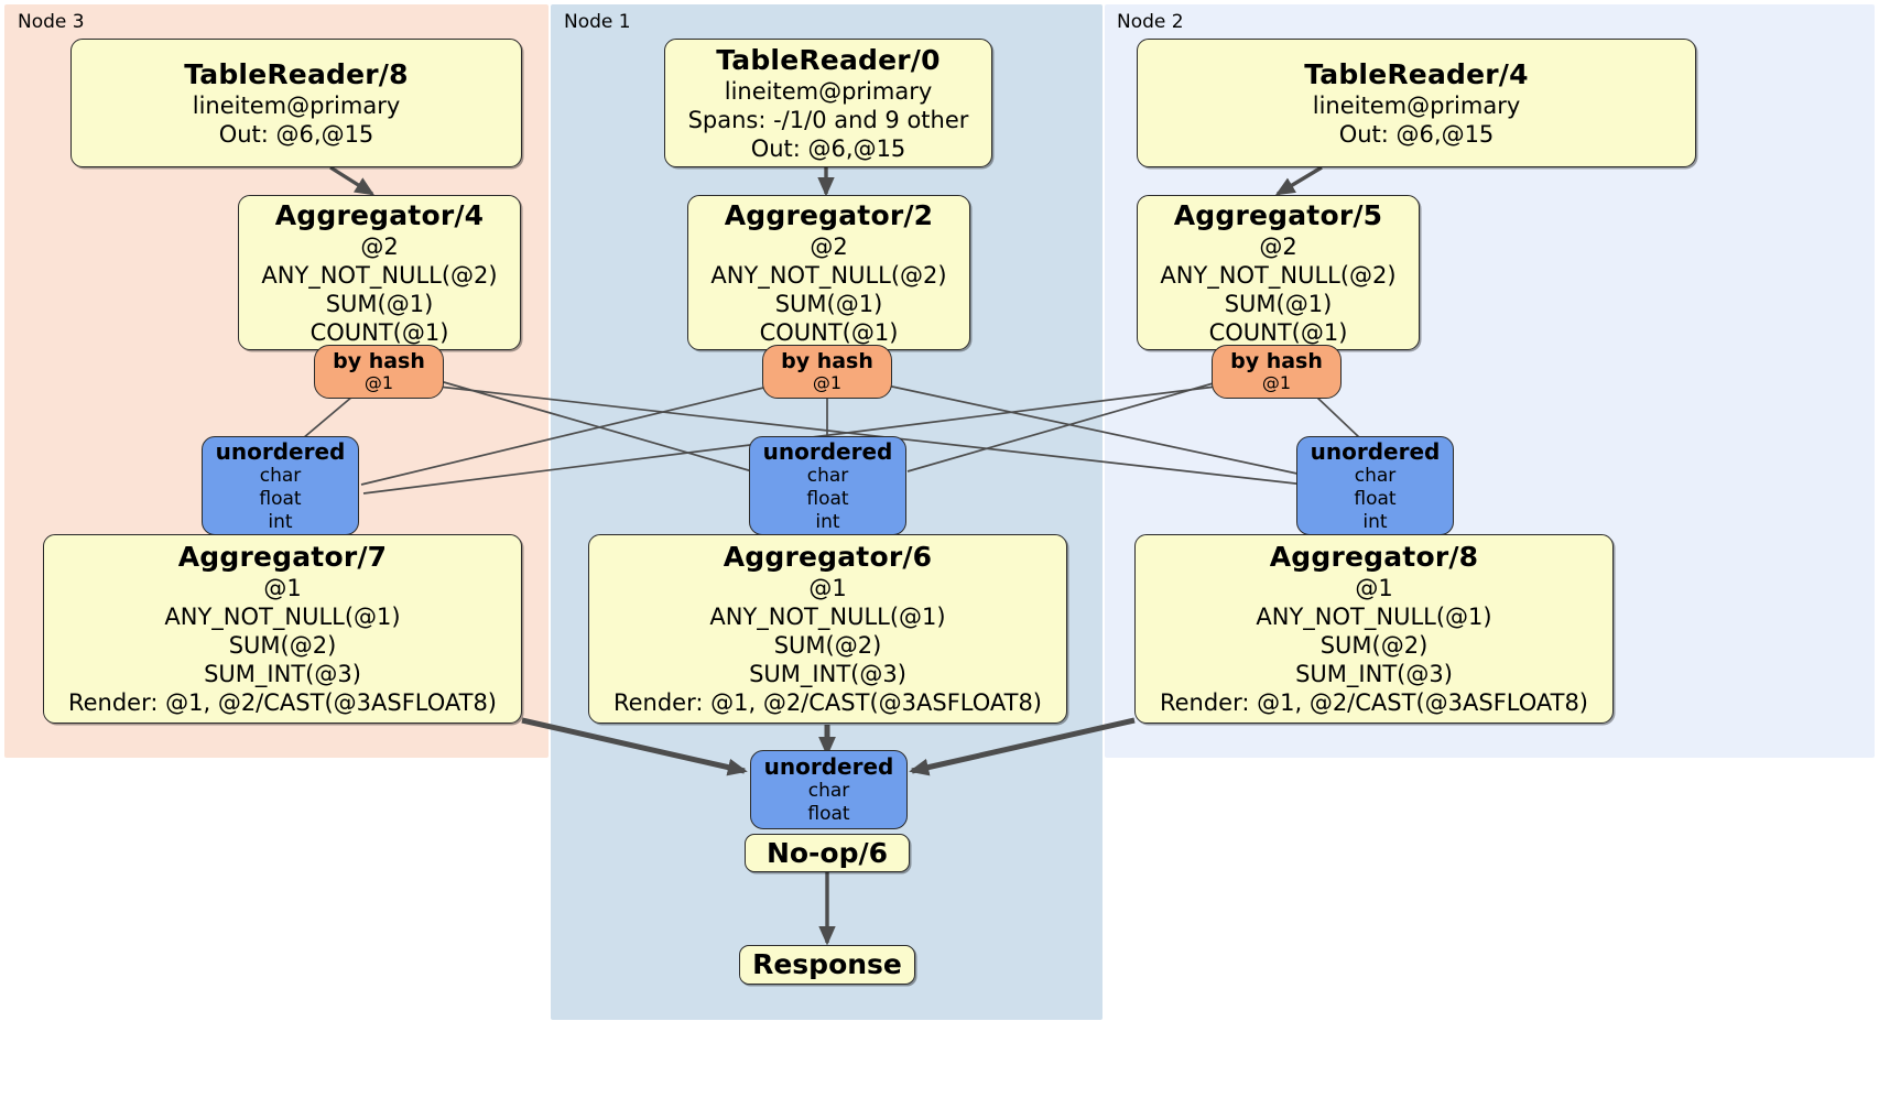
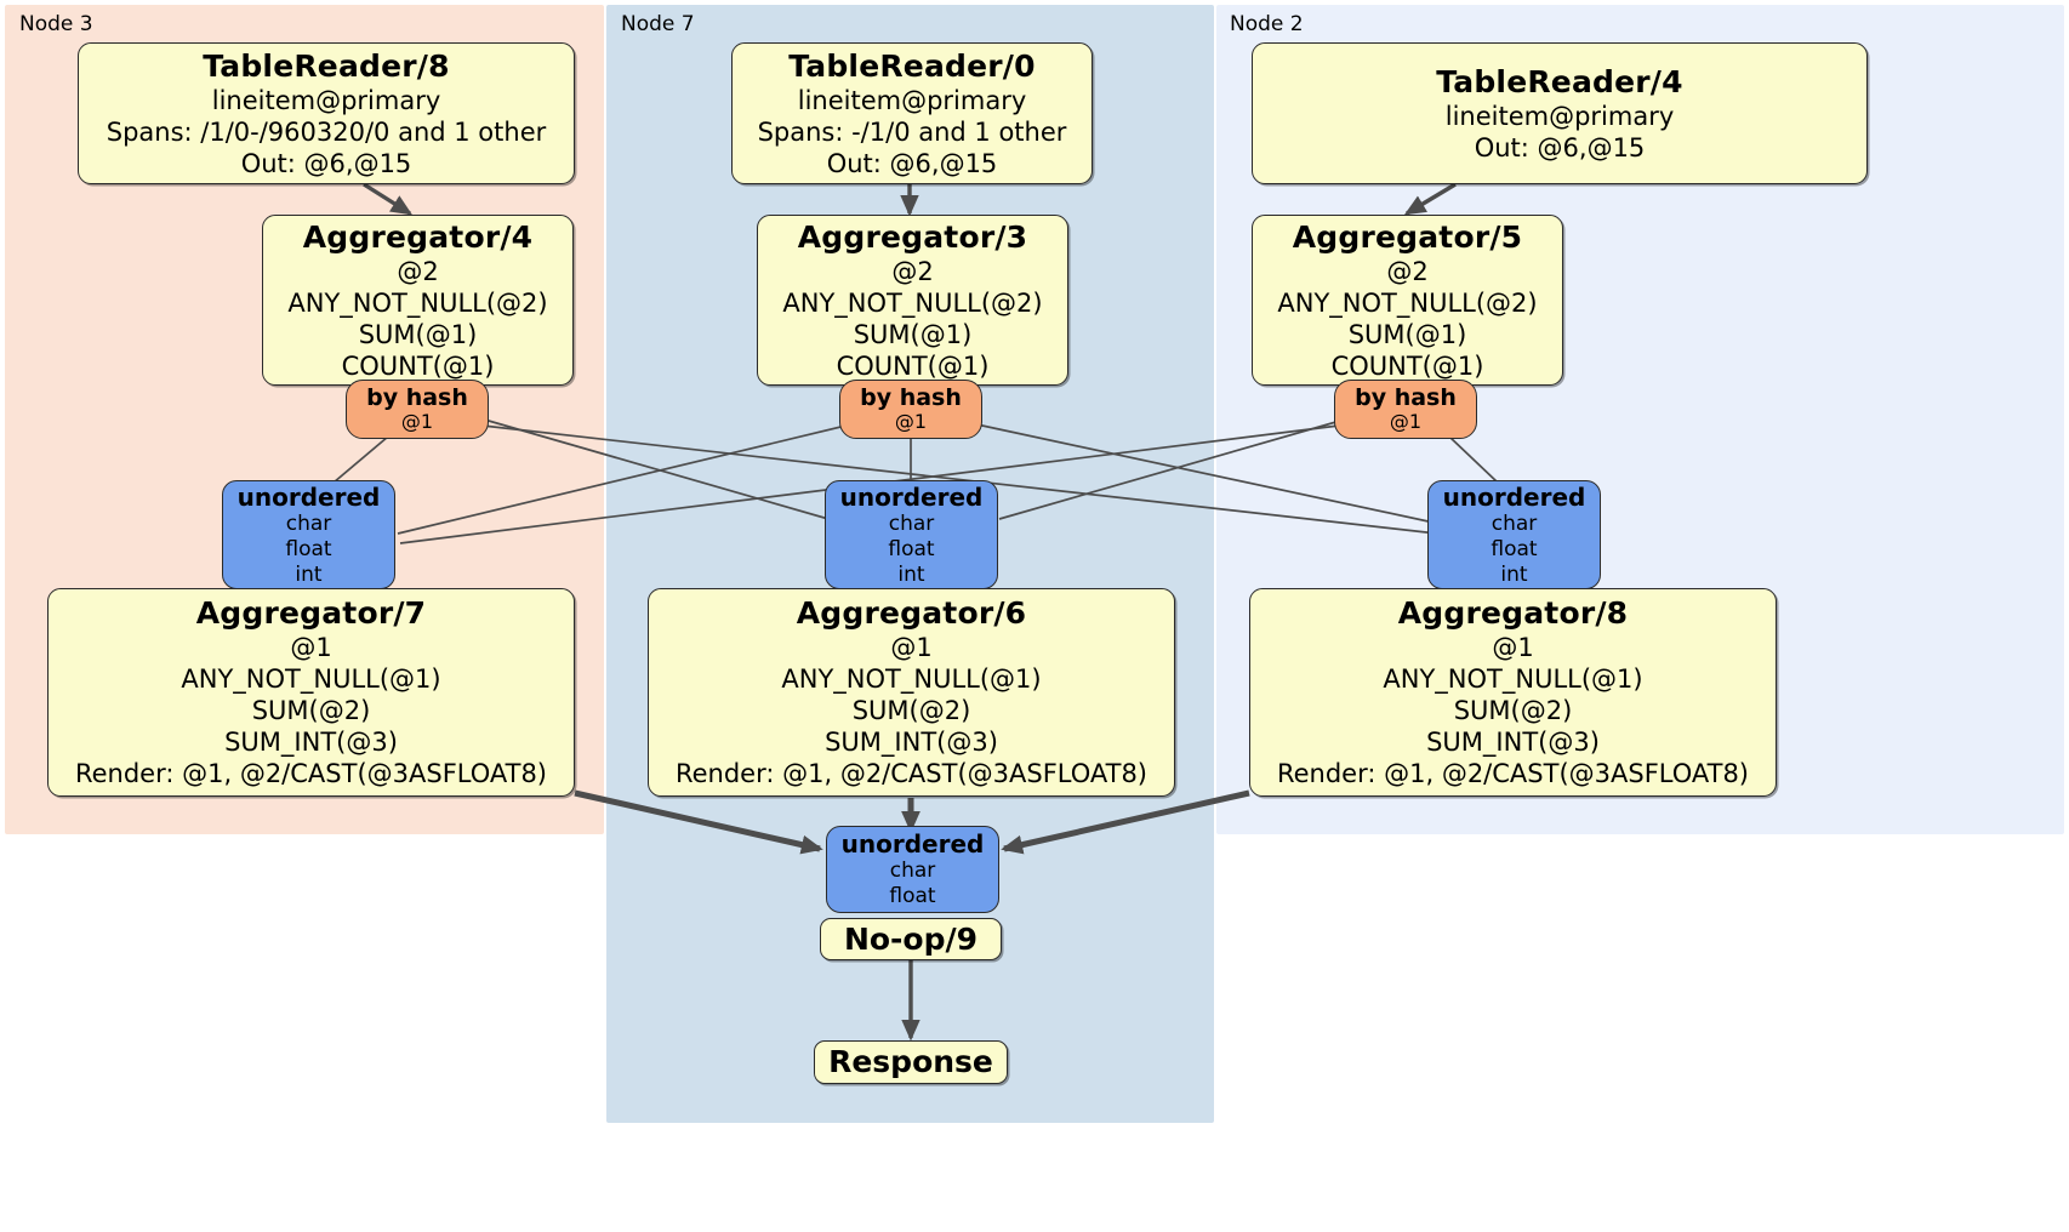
  Node 3
- Node 1
+ Node 7
  Node 2
  TableReader/8
  lineitem@primary
+ Spans: /1/0-/960320/0 and 1 other
  Out: @6,@15
  TableReader/0
  lineitem@primary
- Spans: -/1/0 and 9 other
+ Spans: -/1/0 and 1 other
  Out: @6,@15
  TableReader/4
  lineitem@primary
  Out: @6,@15
  Aggregator/4
  @2
  ANY_NOT_NULL(@2)
  SUM(@1)
  COUNT(@1)
- Aggregator/2
+ Aggregator/3
  @2
  ANY_NOT_NULL(@2)
  SUM(@1)
  COUNT(@1)
  Aggregator/5
  @2
  ANY_NOT_NULL(@2)
  SUM(@1)
  COUNT(@1)
  by hash
  @1
  by hash
  @1
  by hash
  @1
  unordered
  char
  float
  int
  unordered
  char
  float
  int
  unordered
  char
  float
  int
  Aggregator/7
  @1
  ANY_NOT_NULL(@1)
  SUM(@2)
  SUM_INT(@3)
  Render: @1, @2/CAST(@3ASFLOAT8)
  Aggregator/6
  @1
  ANY_NOT_NULL(@1)
  SUM(@2)
  SUM_INT(@3)
  Render: @1, @2/CAST(@3ASFLOAT8)
  Aggregator/8
  @1
  ANY_NOT_NULL(@1)
  SUM(@2)
  SUM_INT(@3)
  Render: @1, @2/CAST(@3ASFLOAT8)
  unordered
  char
  float
- No-op/6
+ No-op/9
  Response
